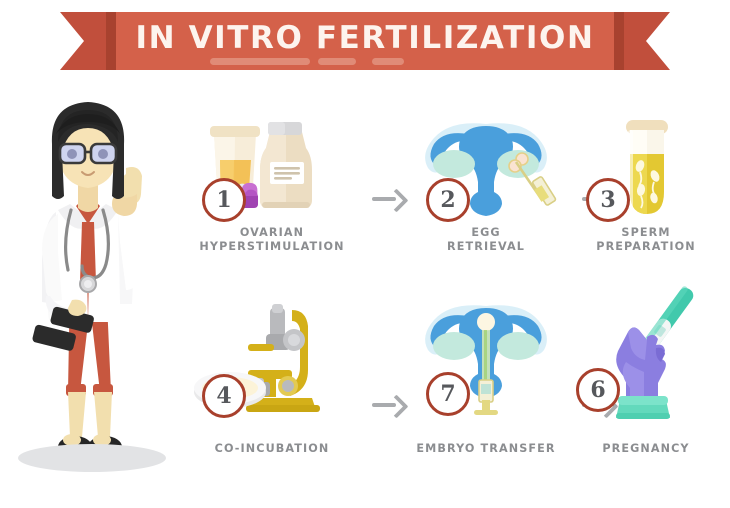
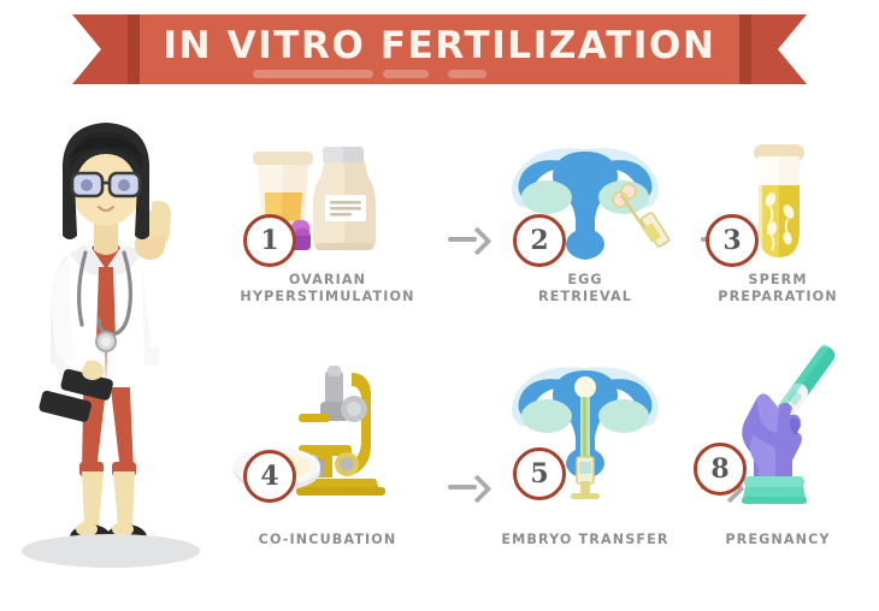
  IN VITRO FERTILIZATION
  1
  OVARIAN
  HYPERSTIMULATION
  2
  EGG
  RETRIEVAL
  3
  SPERM
  PREPARATION
  4
  CO-INCUBATION
- 7
+ 5
  EMBRYO TRANSFER
- 6
+ 8
  PREGNANCY
